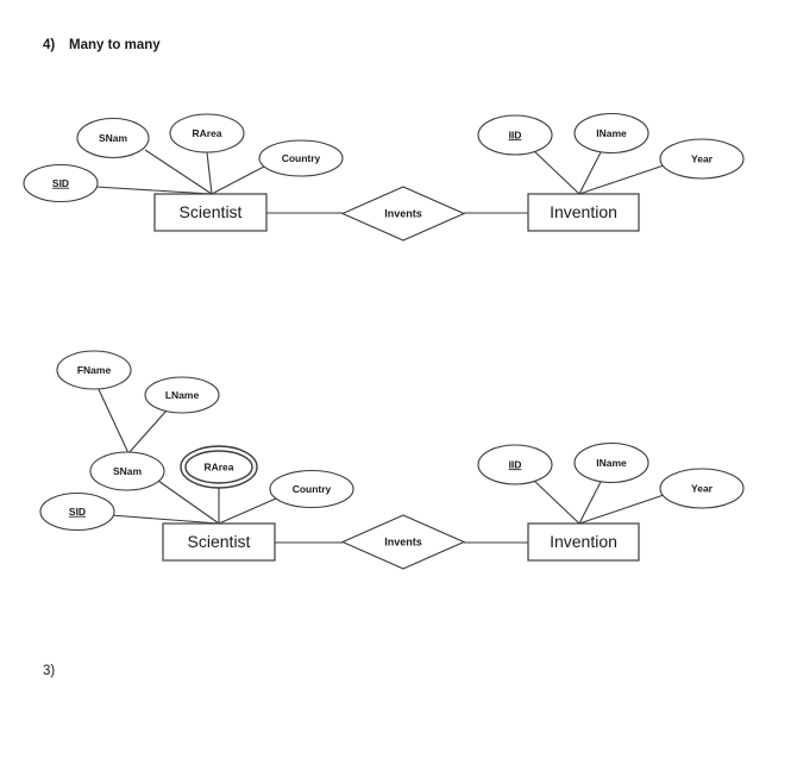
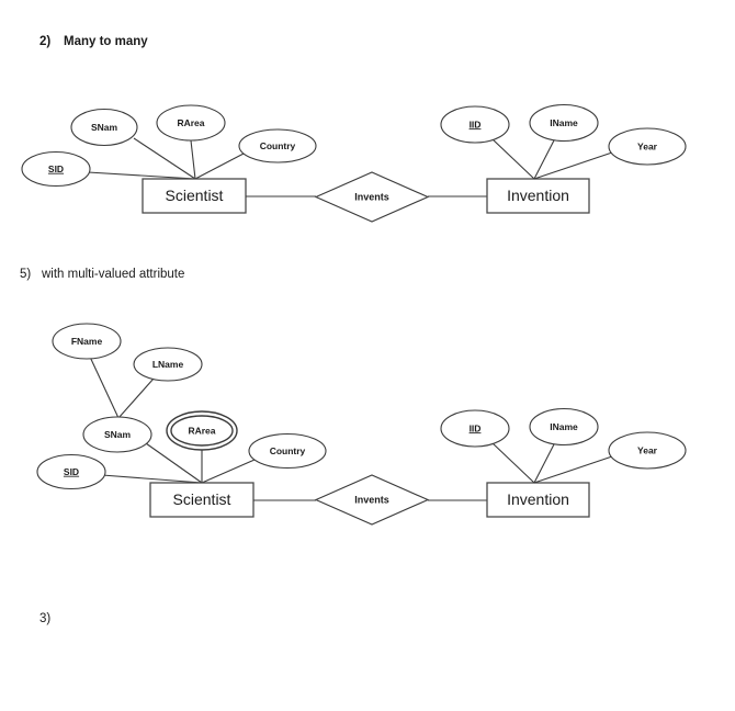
- 4) Many to many
+ 2) Many to many
  Scientist
  SID
  SNam
  RArea
  Country
  Invents
  Invention
  IID
  IName
  Year
+ 5) with multi-valued attribute
  Scientist
  SID
  SNam
  FName
  LName
  RArea
  Country
  Invents
  Invention
  IID
  IName
  Year
  3)
